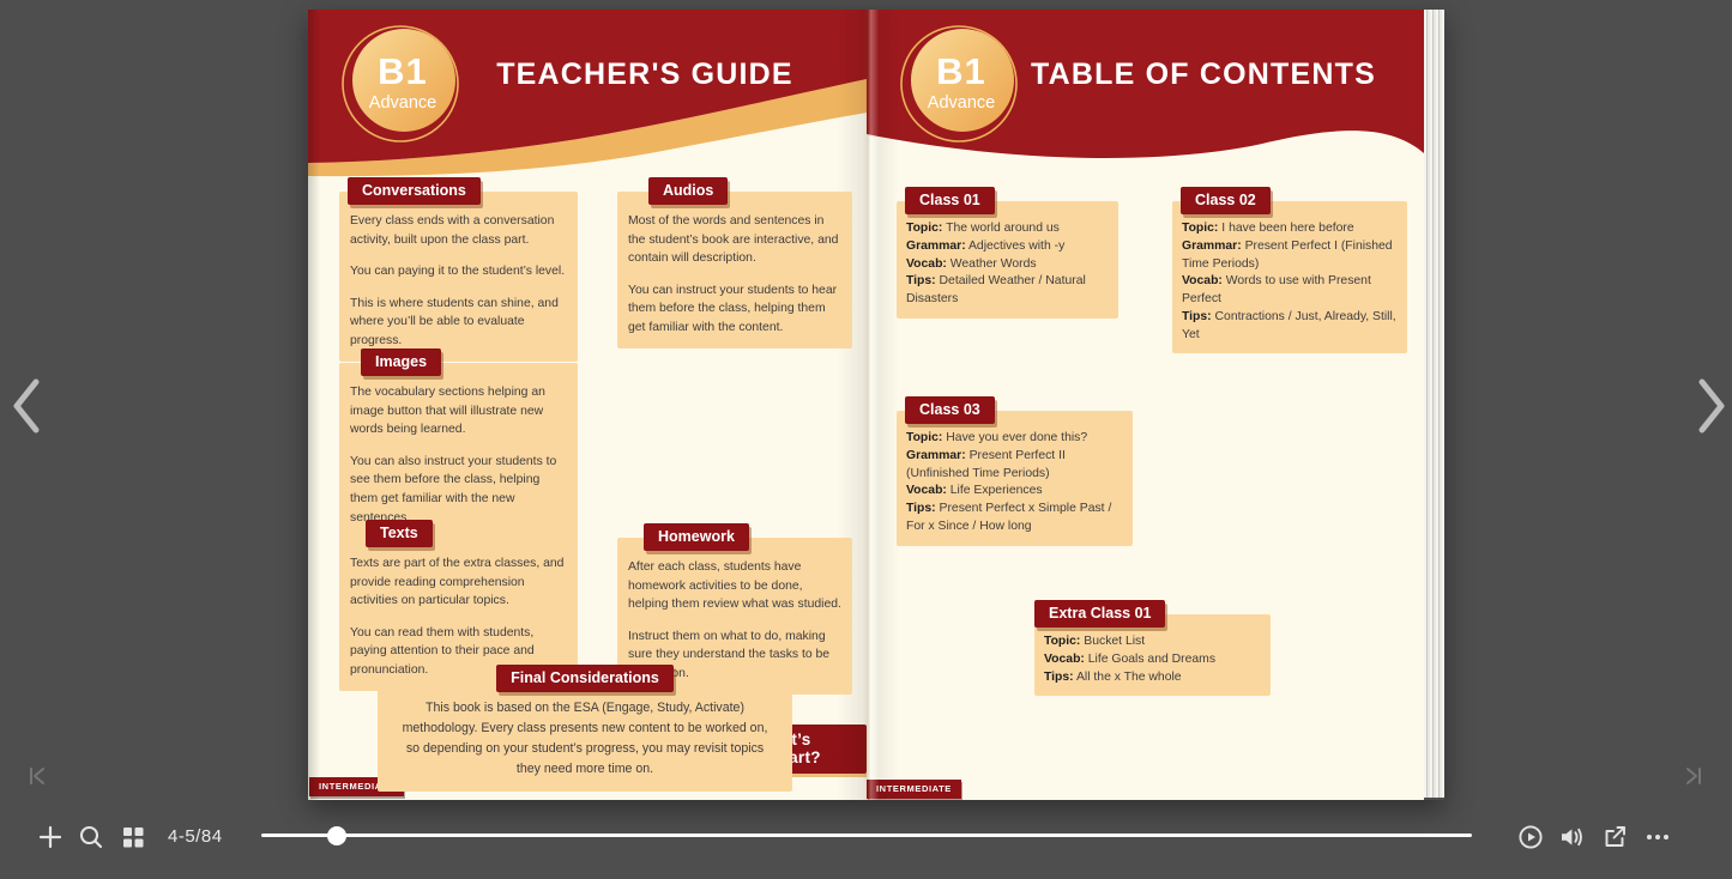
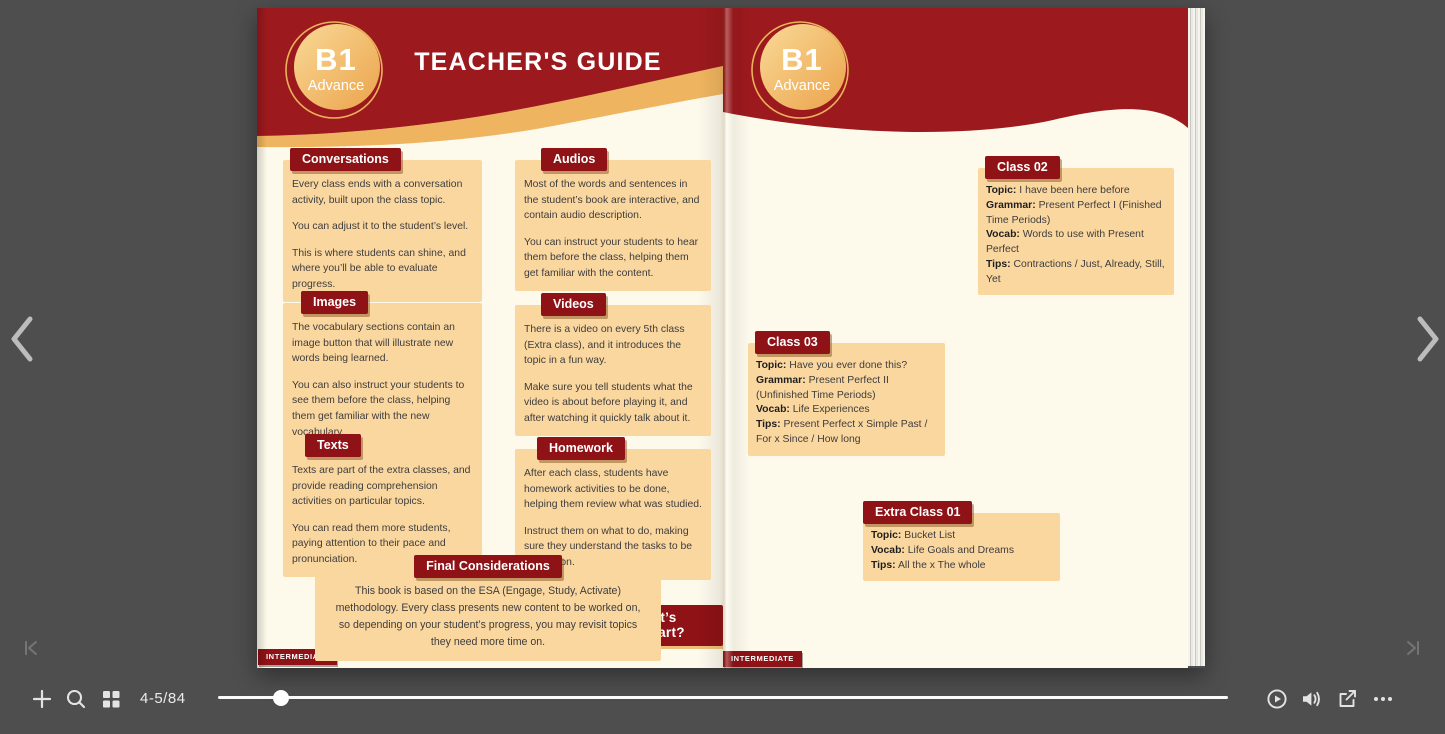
  B1
  Advance
  TEACHER'S GUIDE
  Conversations
- Every class ends with a conversation activity, built upon the class part.
+ Every class ends with a conversation activity, built upon the class topic.
- You can paying it to the student’s level.
+ You can adjust it to the student’s level.
  This is where students can shine, and where you’ll be able to evaluate progress.
  Audios
- Most of the words and sentences in the student’s book are interactive, and contain will description.
+ Most of the words and sentences in the student’s book are interactive, and contain audio description.
  You can instruct your students to hear them before the class, helping them get familiar with the content.
  Images
- The vocabulary sections helping an image button that will illustrate new words being learned.
+ The vocabulary sections contain an image button that will illustrate new words being learned.
- You can also instruct your students to see them before the class, helping them get familiar with the new sentences.
+ You can also instruct your students to see them before the class, helping them get familiar with the new vocabulary.
+ Videos
+ There is a video on every 5th class (Extra class), and it introduces the topic in a fun way.
+ Make sure you tell students what the video is about before playing it, and after watching it quickly talk about it.
  Texts
  Texts are part of the extra classes, and provide reading comprehension activities on particular topics.
- You can read them with students, paying attention to their pace and pronunciation.
+ You can read them more students, paying attention to their pace and pronunciation.
  Homework
  After each class, students have homework activities to be done, helping them review what was studied.
  Instruct them on what to do, making sure they understand the tasks to be on.
  Final Considerations
  This book is based on the ESA (Engage, Study, Activate) methodology. Every class presents new content to be worked on, so depending on your student’s progress, you may revisit topics they need more time on.
  INTERMEDI
  B1
  Advance
- TABLE OF CONTENTS
- Class 01
- Topic: The world around us
- Grammar: Adjectives with -y
- Vocab: Weather Words
- Tips: Detailed Weather / Natural Disasters
  Class 02
  Topic: I have been here before
  Grammar: Present Perfect I (Finished Time Periods)
  Vocab: Words to use with Present Perfect
  Tips: Contractions / Just, Already, Still, Yet
  Class 03
  Topic: Have you ever done this?
  Grammar: Present Perfect II (Unfinished Time Periods)
  Vocab: Life Experiences
  Tips: Present Perfect x Simple Past / For x Since / How long
  Extra Class 01
  Topic: Bucket List
  Vocab: Life Goals and Dreams
  Tips: All the x The whole
  4-5/84
